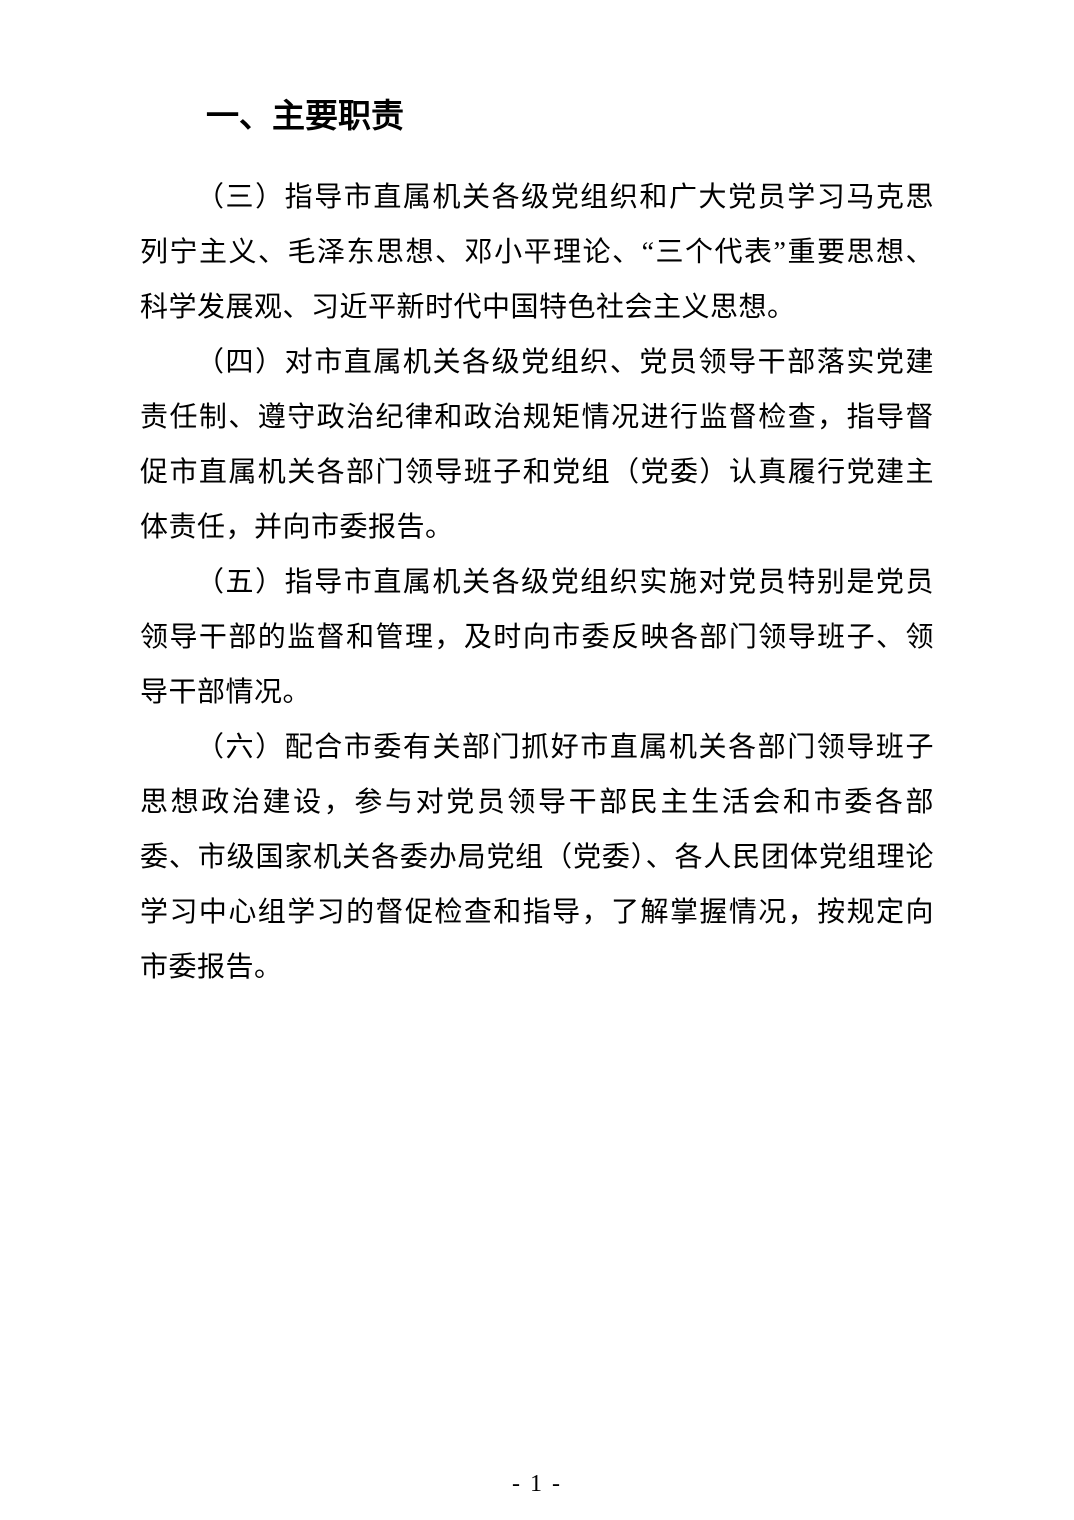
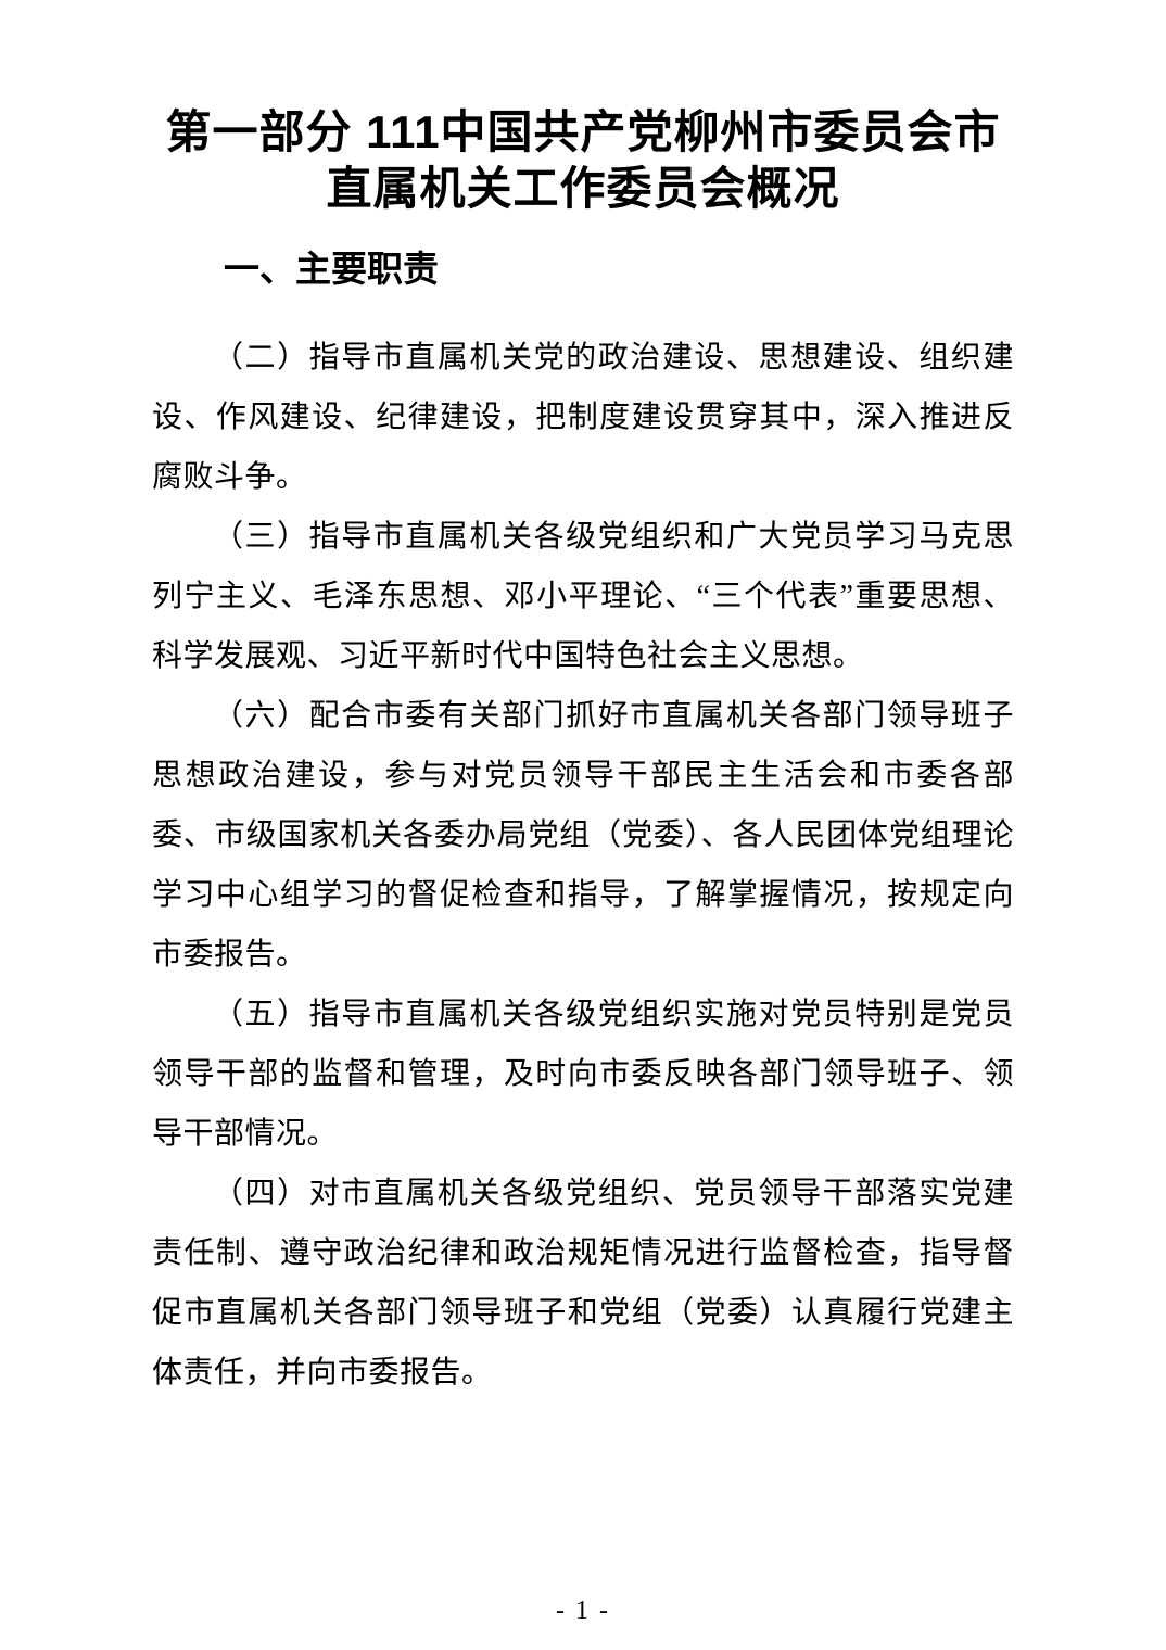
+ 第一部分 111中国共产党柳州市委员会市直属机关工作委员会概况
  一、主要职责
+ （二）指导市直属机关党的政治建设、思想建设、组织建设、作风建设、纪律建设，把制度建设贯穿其中，深入推进反腐败斗争。
  （三）指导市直属机关各级党组织和广大党员学习马克思列宁主义、毛泽东思想、邓小平理论、“三个代表”重要思想、科学发展观、习近平新时代中国特色社会主义思想。
- （四）对市直属机关各级党组织、党员领导干部落实党建责任制、遵守政治纪律和政治规矩情况进行监督检查，指导督促市直属机关各部门领导班子和党组（党委）认真履行党建主体责任，并向市委报告。
+ （六）配合市委有关部门抓好市直属机关各部门领导班子思想政治建设，参与对党员领导干部民主生活会和市委各部委、市级国家机关各委办局党组（党委）、各人民团体党组理论学习中心组学习的督促检查和指导，了解掌握情况，按规定向市委报告。
  （五）指导市直属机关各级党组织实施对党员特别是党员领导干部的监督和管理，及时向市委反映各部门领导班子、领导干部情况。
- （六）配合市委有关部门抓好市直属机关各部门领导班子思想政治建设，参与对党员领导干部民主生活会和市委各部委、市级国家机关各委办局党组（党委）、各人民团体党组理论学习中心组学习的督促检查和指导，了解掌握情况，按规定向市委报告。
+ （四）对市直属机关各级党组织、党员领导干部落实党建责任制、遵守政治纪律和政治规矩情况进行监督检查，指导督促市直属机关各部门领导班子和党组（党委）认真履行党建主体责任，并向市委报告。
  - 1 -
